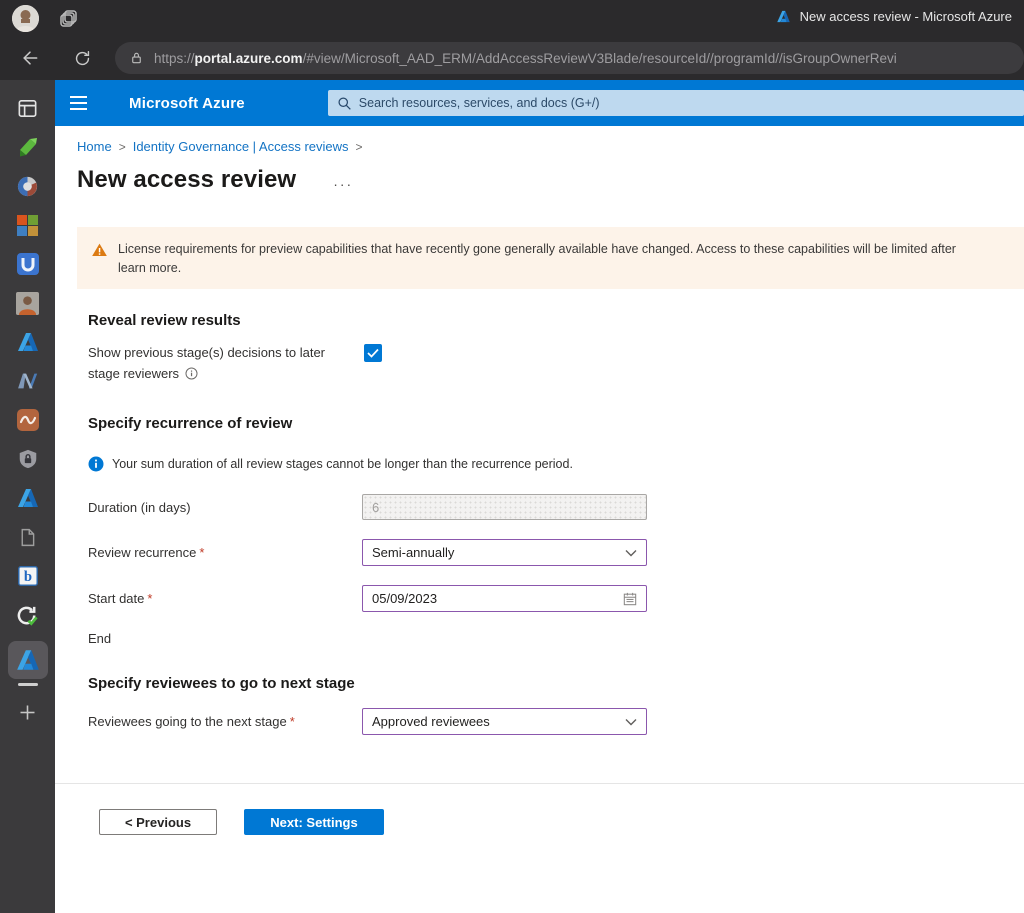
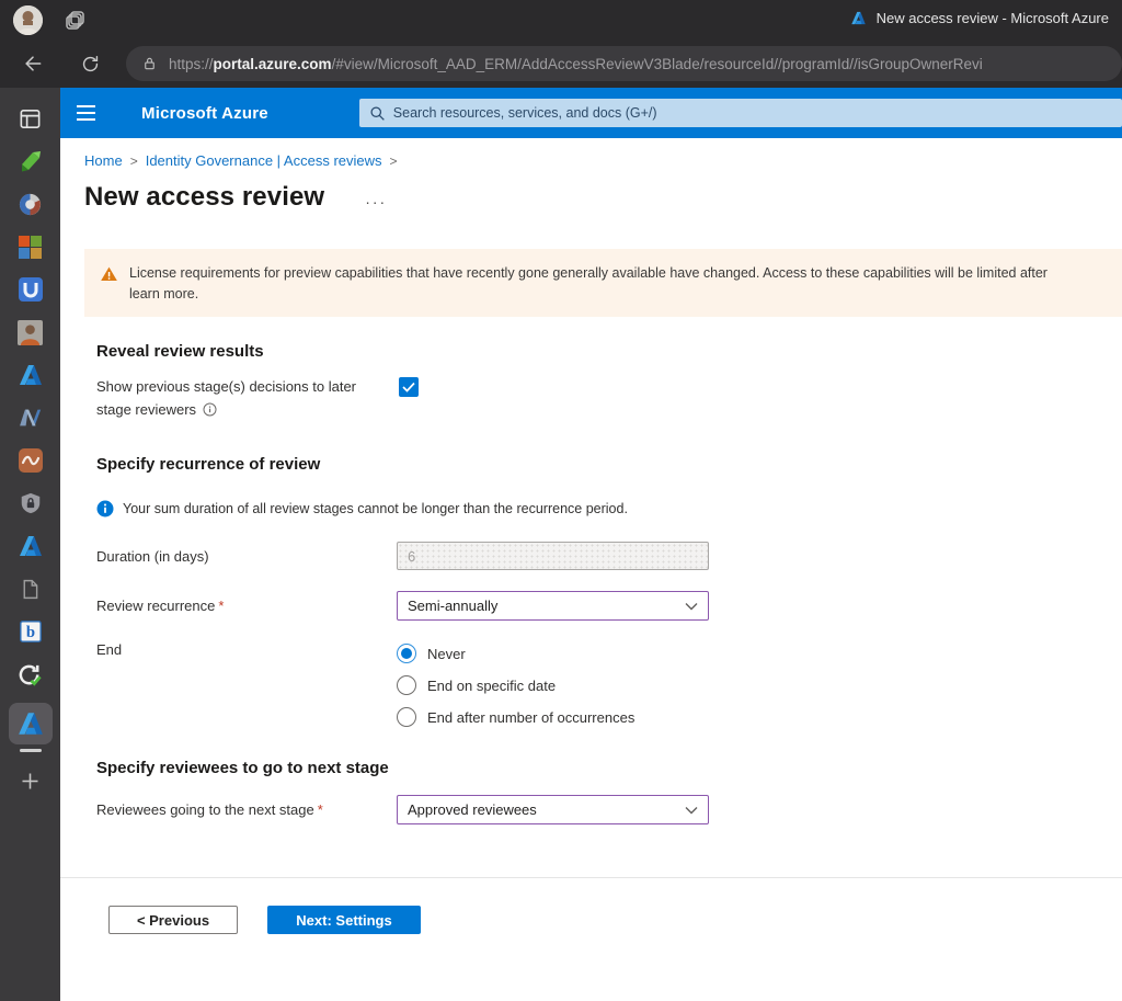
  New access review - Microsoft Azure
  https://portal.azure.com/#view/Microsoft_AAD_ERM/AddAccessReviewV3Blade/resourceId//programId//isGroupOwnerRevi
  b
  Microsoft Azure
  Search resources, services, and docs (G+/)
  Home > Identity Governance | Access reviews >
  New access review
  ···
  License requirements for preview capabilities that have recently gone generally available have changed. Access to these capabilities will be limited after
  learn more.
  Reveal review results
  Show previous stage(s) decisions to later
  stage reviewers
  Specify recurrence of review
  Your sum duration of all review stages cannot be longer than the recurrence period.
  Duration (in days)
  6
  Review recurrence *
  Semi-annually
- Start date *
- 05/09/2023
  End
+ Never
+ End on specific date
+ End after number of occurrences
  Specify reviewees to go to next stage
  Reviewees going to the next stage *
  Approved reviewees
  < Previous
  Next: Settings
